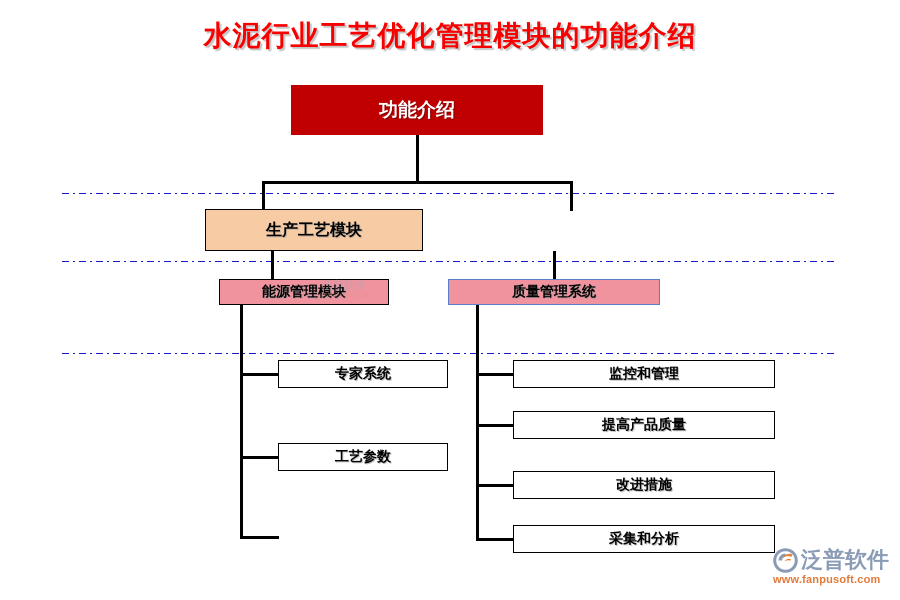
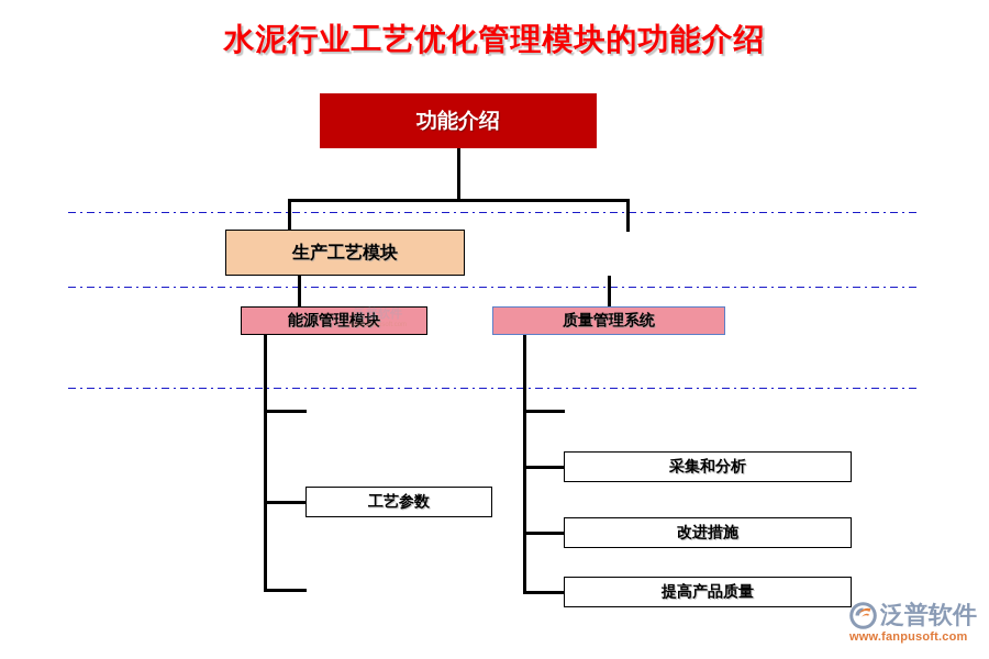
  水泥行业工艺优化管理模块的功能介绍
  功能介绍
  生产工艺模块
  能源管理模块
  质量管理系统
  泛普软件
- 专家系统
  工艺参数
- 监控和管理
- 提高产品质量
+ 采集和分析
  改进措施
- 采集和分析
+ 提高产品质量
  泛普软件
  www.fanpusoft.com
